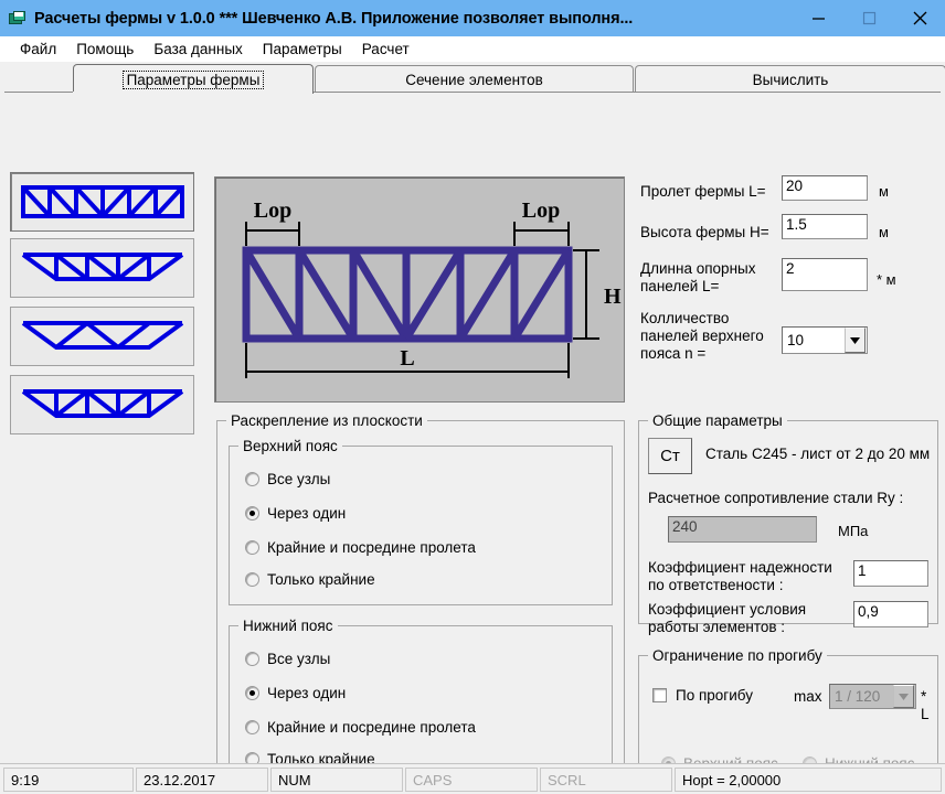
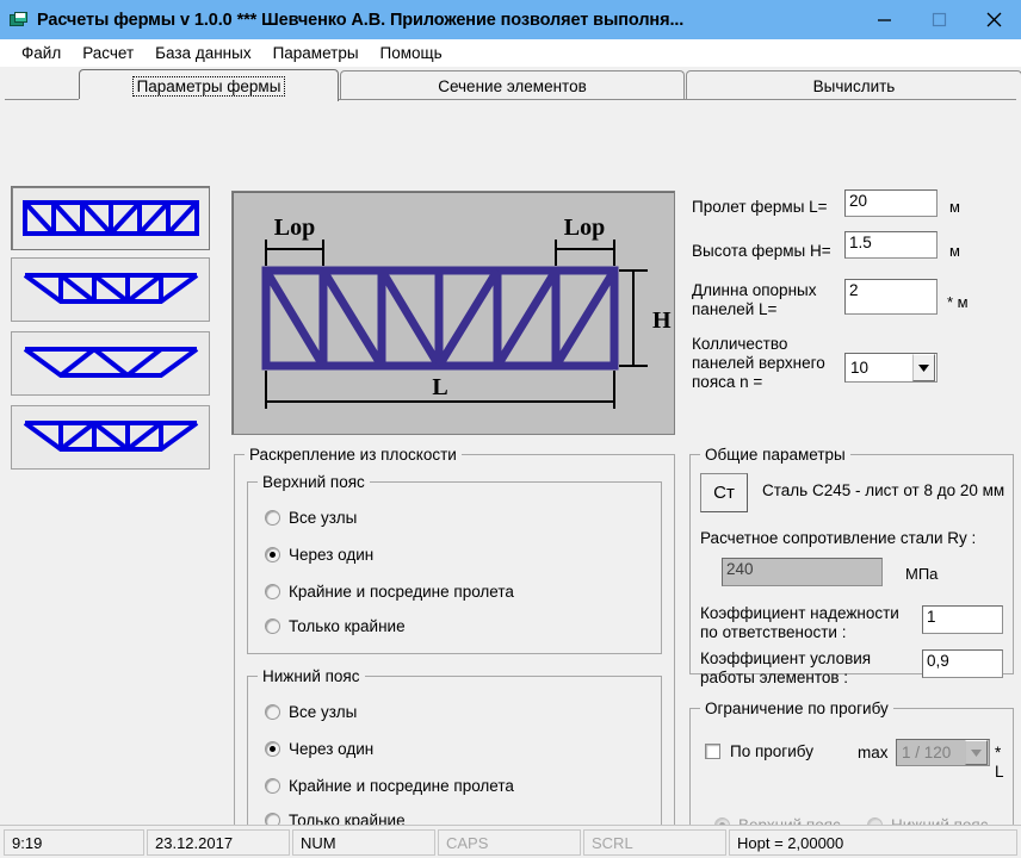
  Расчеты фермы v 1.0.0 *** Шевченко А.В. Приложение позволяет выполня...
  Файл
- Помощь
+ Расчет
  База данных
  Параметры
- Расчет
+ Помощь
  Параметры фермы
  Сечение элементов
  Вычислить
  Lop
  Lop
  H
  L
  Пролет фермы L=
  20
  м
  Высота фермы H=
  1.5
  м
  Длинна опорных
  панелей L=
  2
  * м
  Колличество
  панелей верхнего
  пояса n =
  10
  Раскрепление из плоскости
  Верхний пояс
  Все узлы
  Через один
  Крайние и посредине пролета
  Только крайние
  Нижний пояс
  Все узлы
  Через один
  Крайние и посредине пролета
  Только крайние
  Общие параметры
  Ст
- Сталь С245 - лист от 2 до 20 мм
+ Сталь С245 - лист от 8 до 20 мм
  Расчетное сопротивление стали Ry :
  240
  МПа
  Коэффициент надежности
  по ответствености :
  1
  Коэффициент условия
  работы элементов :
  0,9
  Ограничение по прогибу
  По прогибу
  max
  1 / 120
  * L
  9:19
  23.12.2017
  NUM
  CAPS
  SCRL
  Hopt = 2,00000
